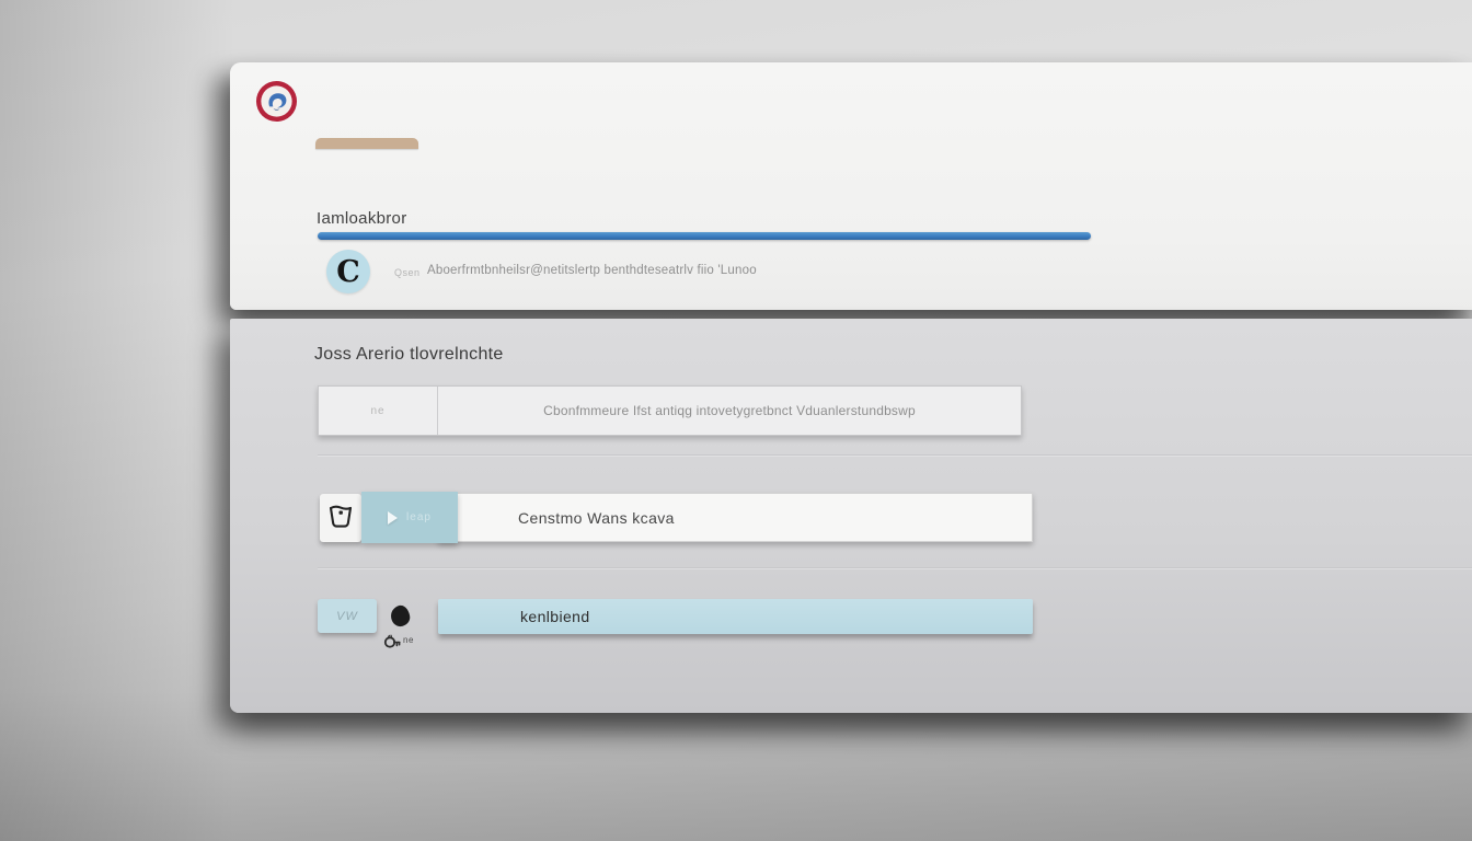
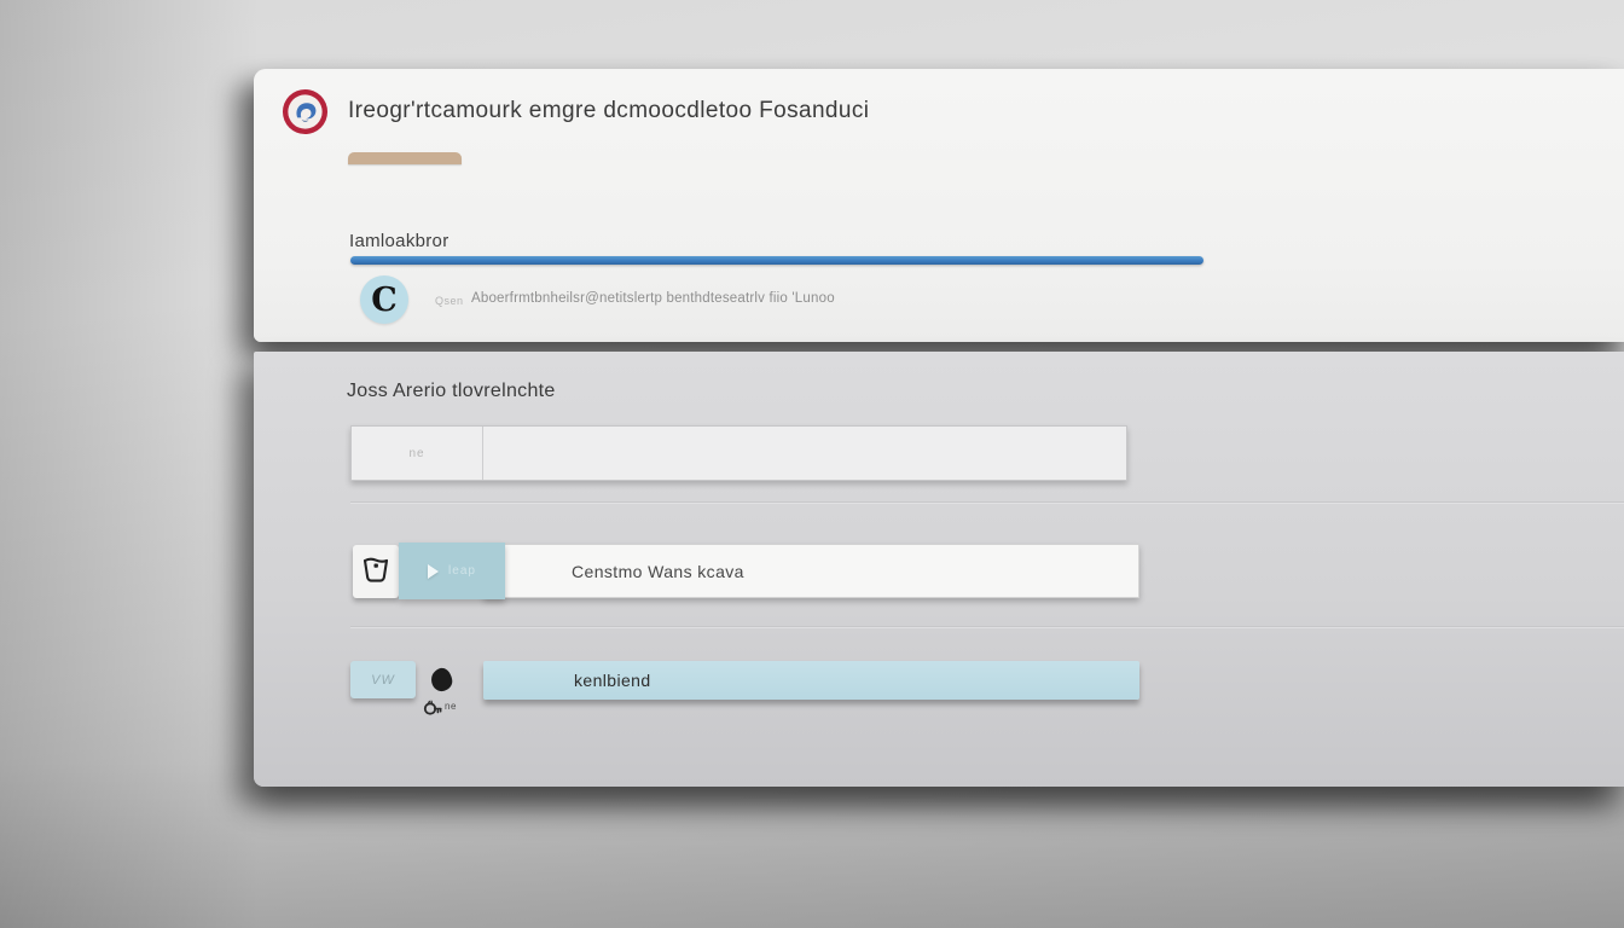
+ Ireogr'rtcamourk emgre dcmoocdletoo Fosanduci
  Iamloakbror
  C
  Qsen
  Aboerfrmtbnheilsr@netitslertp benthdteseatrlv fiio 'Lunoo
  Joss Arerio tlovrelnchte
  ne
- Cbonfmmeure Ifst antiqg intovetygretbnct Vduanlerstundbswp
  leap
  Censtmo Wans kcava
  VW
  kenlbiend
  ne
